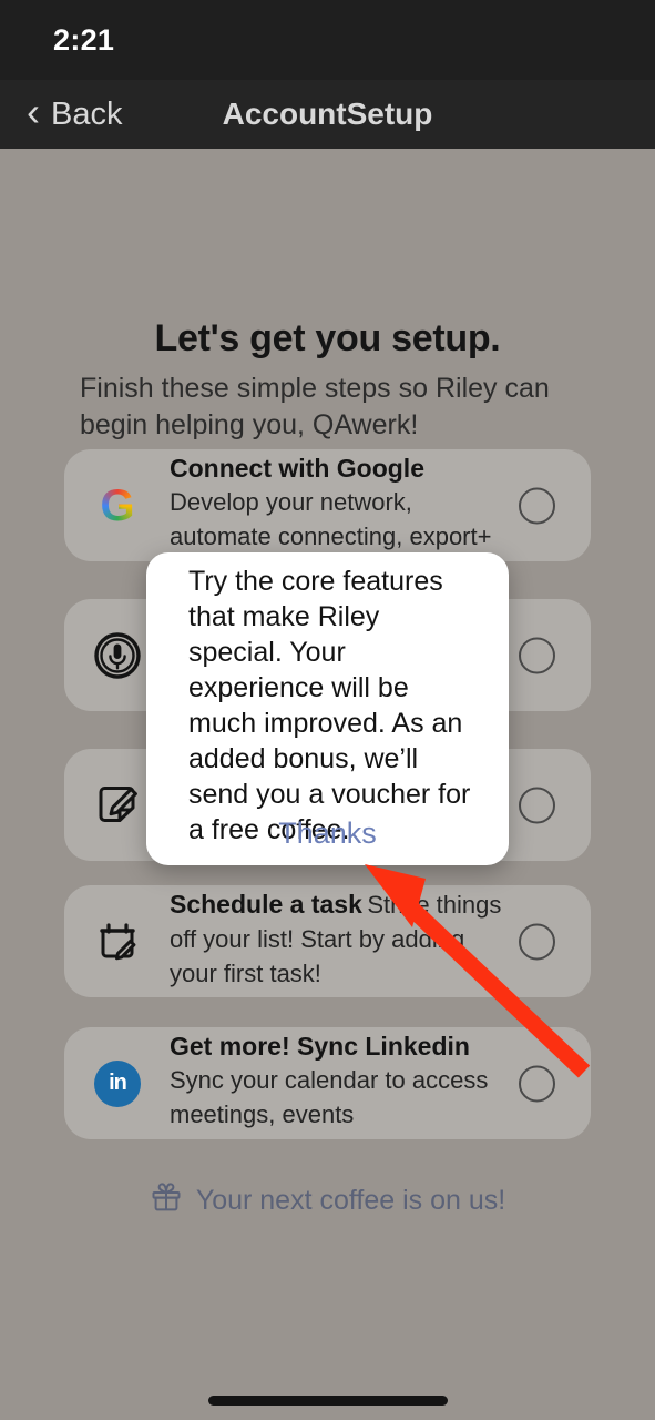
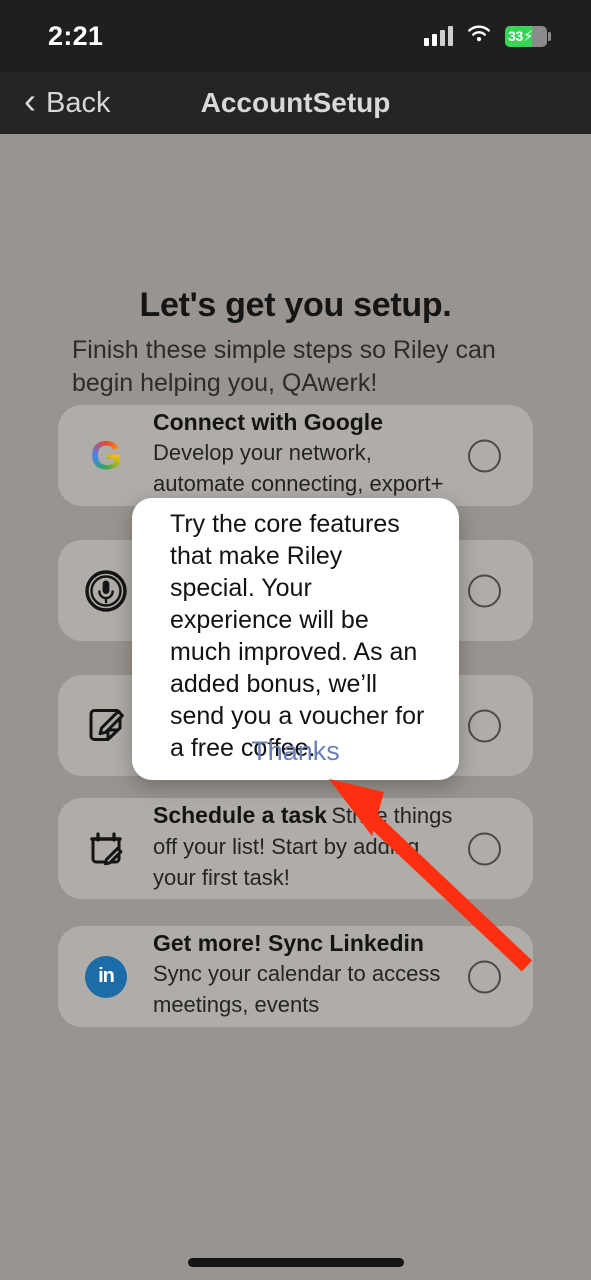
  2:21
+ 33
+ ⚡
  AccountSetup
  ‹
  Back
  Let's get you setup.
  Finish these simple steps so Riley can begin helping you, QAwerk!
  G
  Connect with Google Develop your network, automate connecting, export+
  Schedule a task Stre things off your list! Start by addg your first task!
  in
  Get more! Sync Linkedin Sync your calendar to access meetings, events
- Your next coffee is on us!
  Try the core features that make Riley special. Your experience will be much improved. As an added bonus, we’ll send you a voucher for a free coffee.
  Thanks
